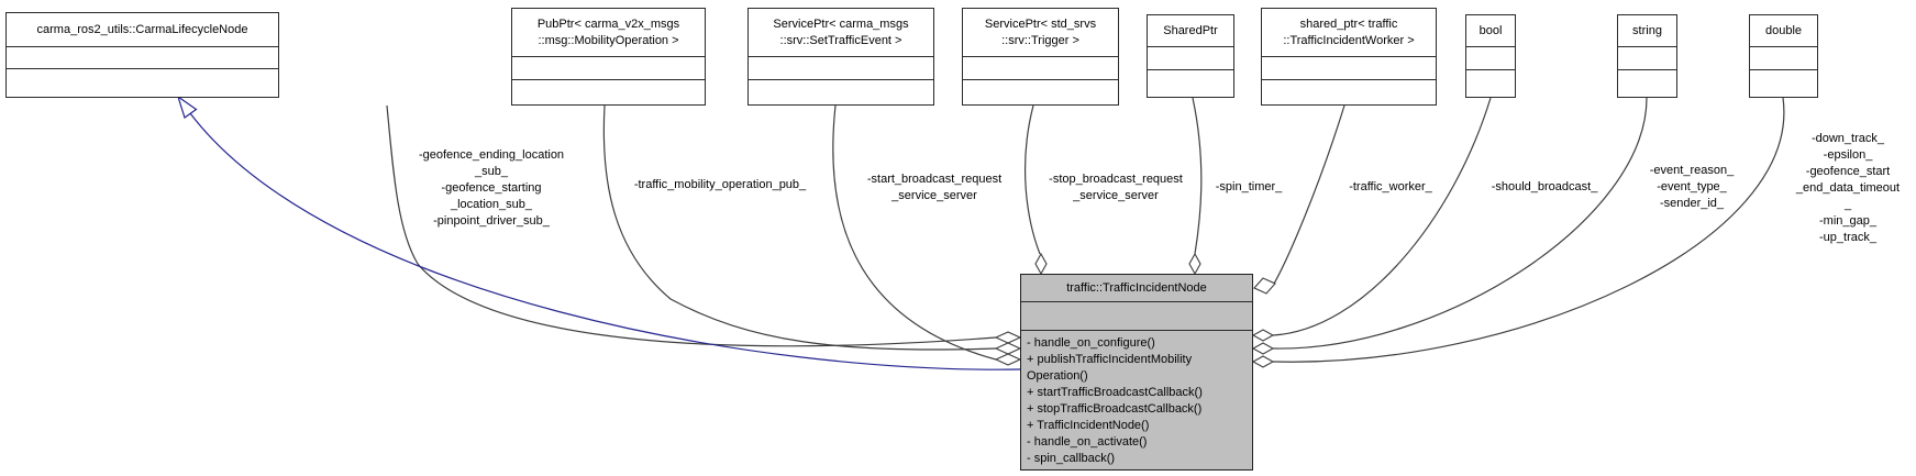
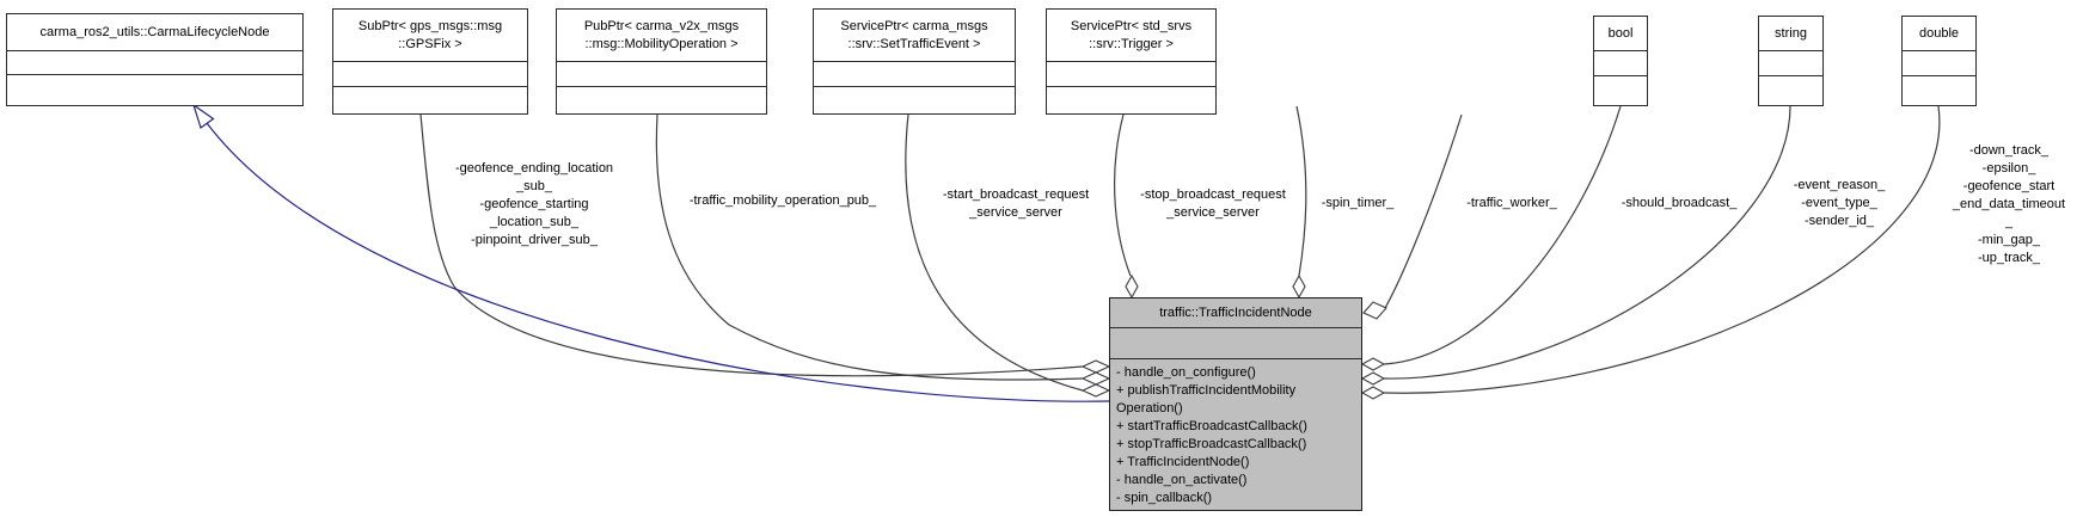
  carma_ros2_utils::CarmaLifecycleNode
+ SubPtr< gps_msgs::msg
+ ::GPSFix >
  PubPtr< carma_v2x_msgs
  ::msg::MobilityOperation >
  ServicePtr< carma_msgs
  ::srv::SetTrafficEvent >
  ServicePtr< std_srvs
  ::srv::Trigger >
- SharedPtr
- shared_ptr< traffic
- ::TrafficIncidentWorker >
  bool
  string
  double
  traffic::TrafficIncidentNode
  - handle_on_configure()
  + publishTrafficIncidentMobility
  Operation()
  + startTrafficBroadcastCallback()
  + stopTrafficBroadcastCallback()
  + TrafficIncidentNode()
  - handle_on_activate()
  - spin_callback()
  -geofence_ending_location
  _sub_
  -geofence_starting
  _location_sub_
  -pinpoint_driver_sub_
  -traffic_mobility_operation_pub_
  -start_broadcast_request
  _service_server
  -stop_broadcast_request
  _service_server
  -spin_timer_
  -traffic_worker_
  -should_broadcast_
  -event_reason_
  -event_type_
  -sender_id_
  -down_track_
  -epsilon_
  -geofence_start
  _end_data_timeout
  _
  -min_gap_
  -up_track_
